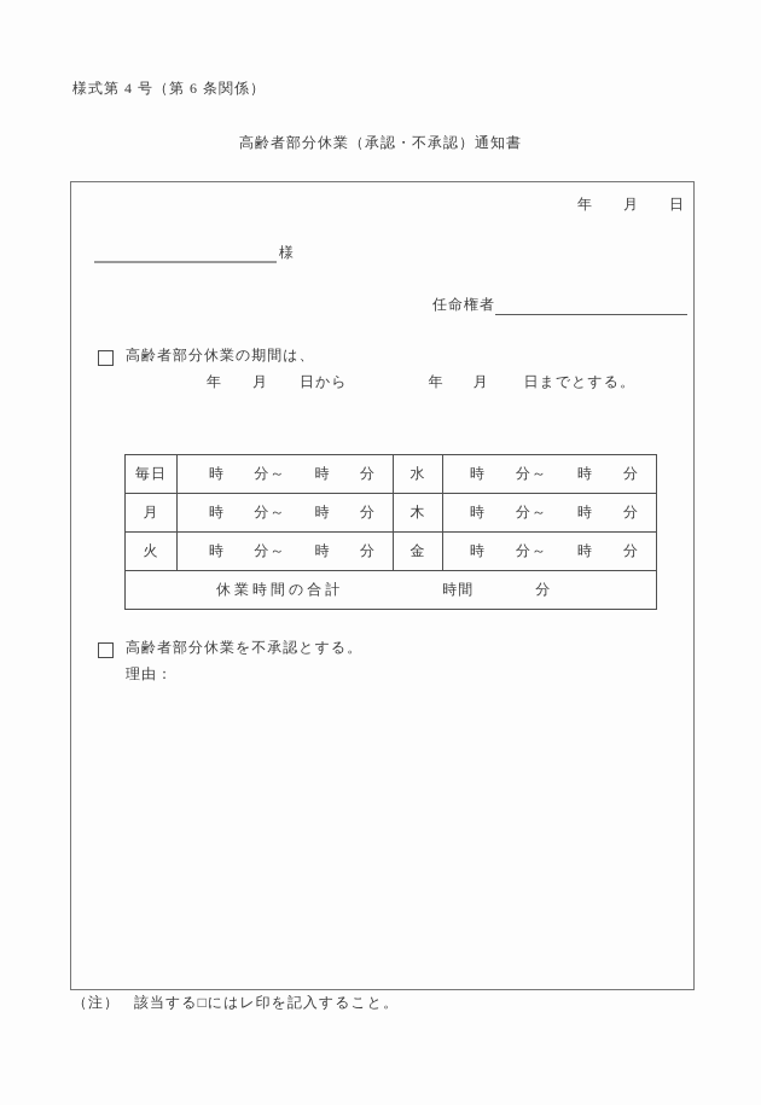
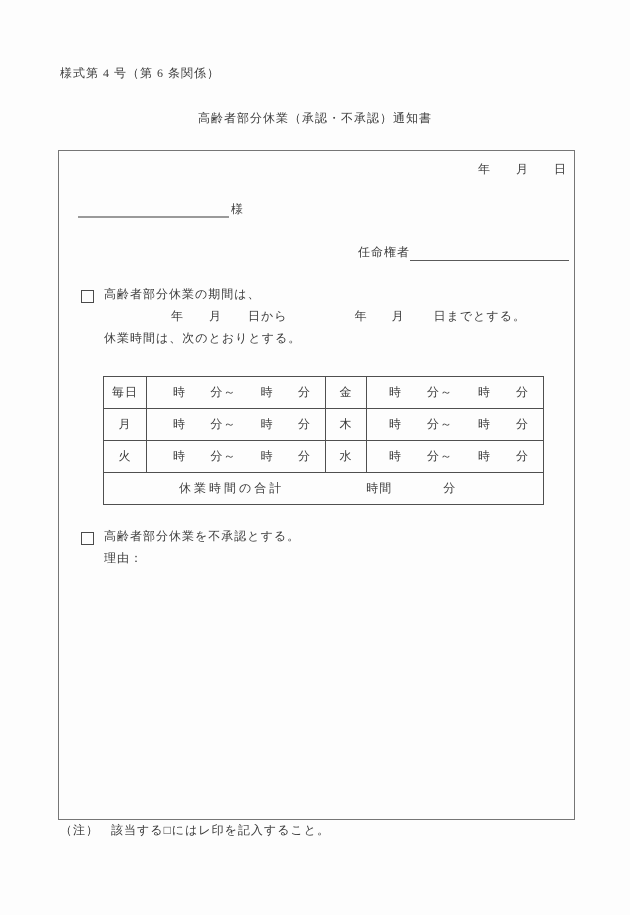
  様式第 4 号（第 6 条関係）
  高齢者部分休業（承認・不承認）通知書
  年 月 日
  様
  任命権者
  高齢者部分休業の期間は、
  年 月 日から 年 月 日までとする。
+ 休業時間は、次のとおりとする。
- 毎日	時 分～ 時 分	水	時 分～ 時 分
+ 毎日	時 分～ 時 分	金	時 分～ 時 分
  月	時 分～ 時 分	木	時 分～ 時 分
- 火	時 分～ 時 分	金	時 分～ 時 分
+ 火	時 分～ 時 分	水	時 分～ 時 分
  休業時間の合計 時間 分
  高齢者部分休業を不承認とする。
  理由：
  （注） 該当する□にはレ印を記入すること。
